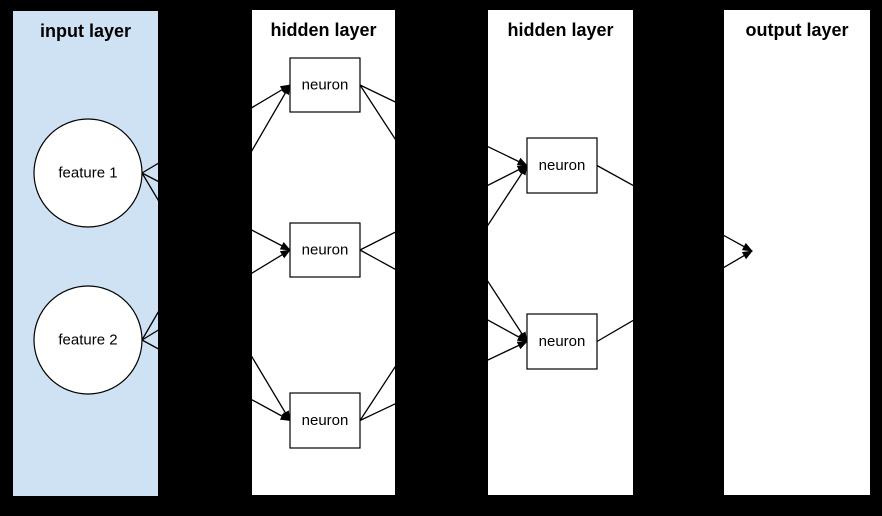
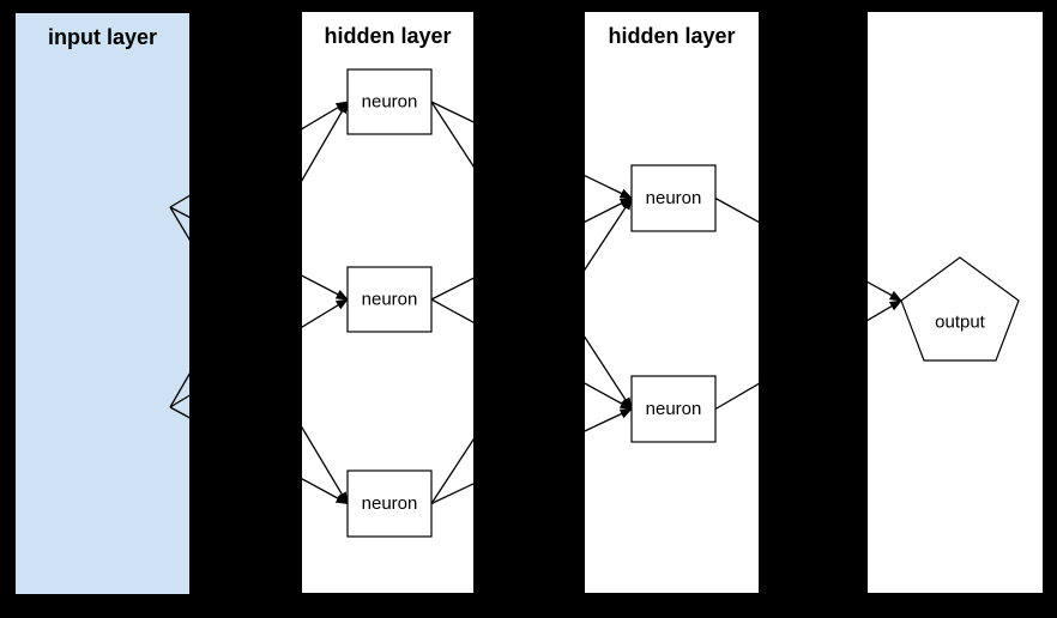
  input layer
  hidden layer
  hidden layer
- output layer
- feature 1
- feature 2
  neuron
  neuron
  neuron
  neuron
  neuron
+ output
